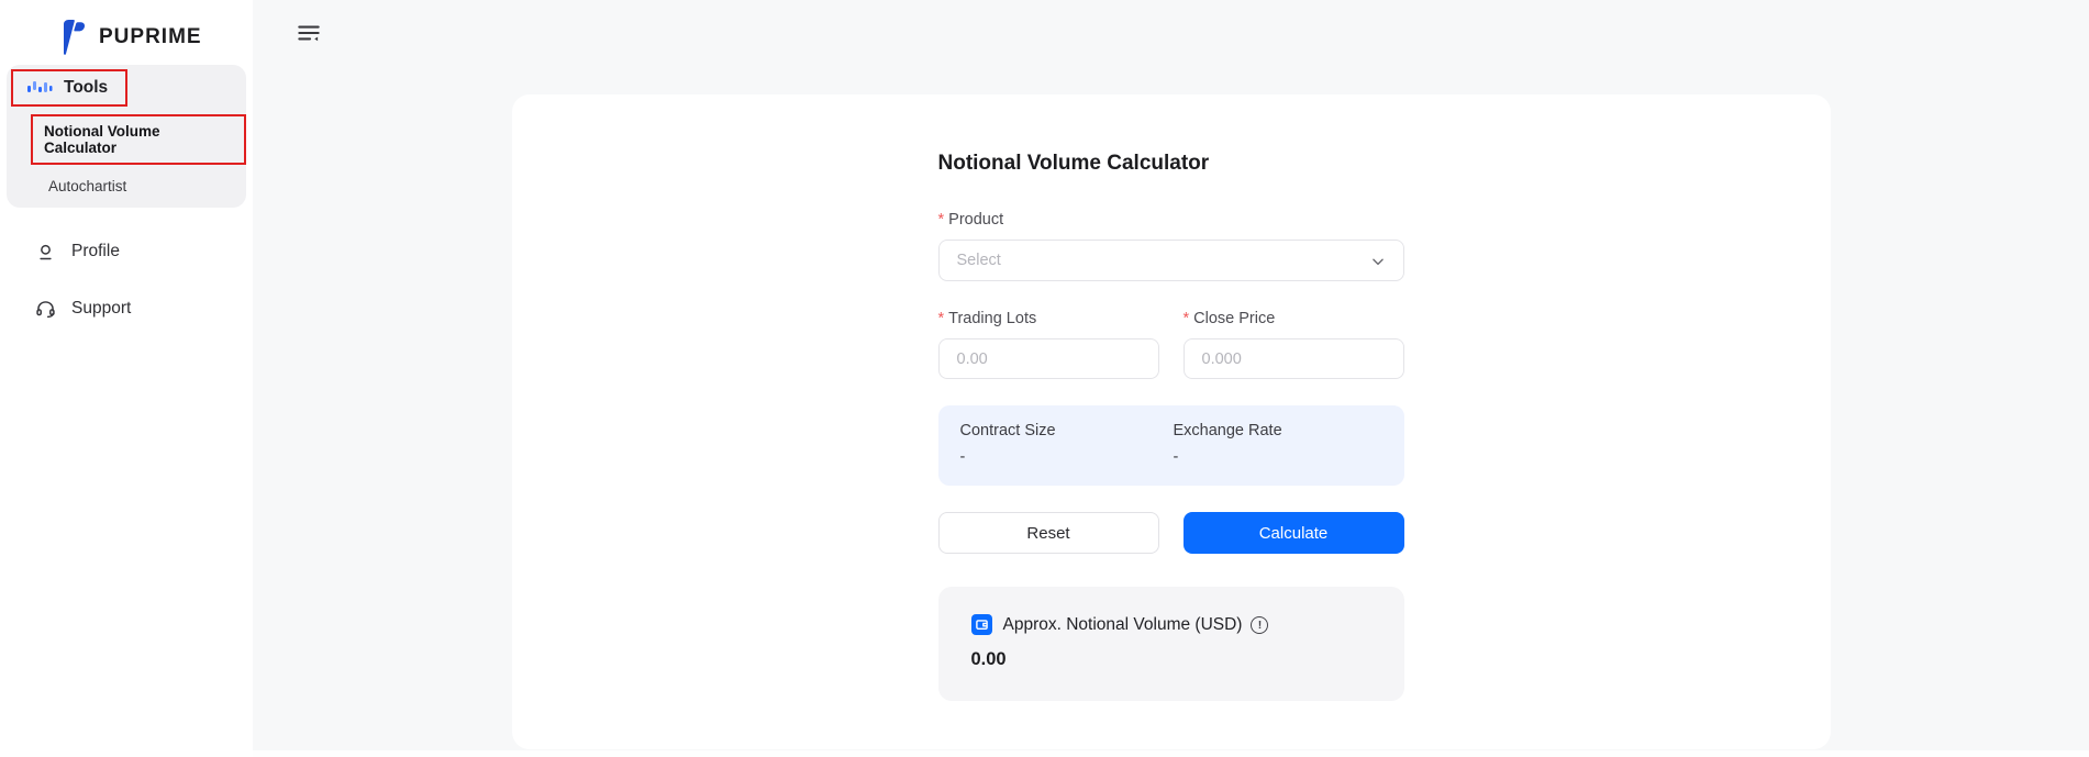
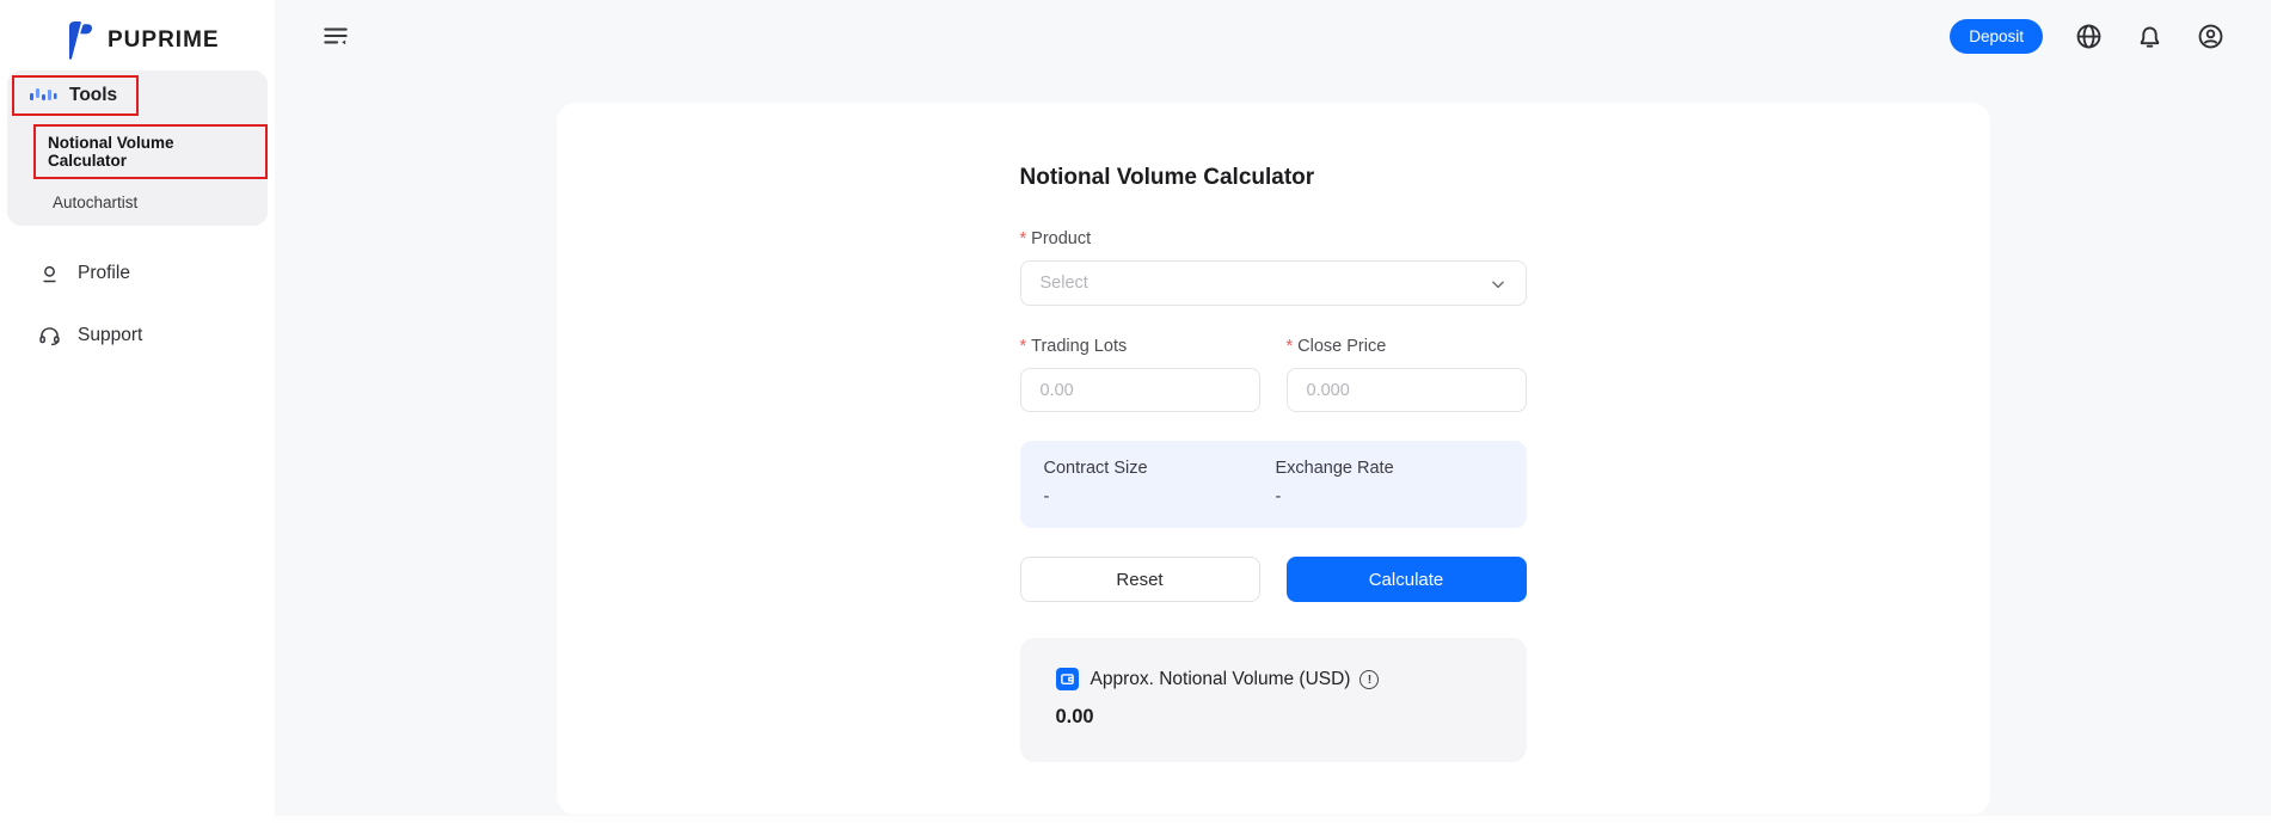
  PUPRIME
  Tools
  Notional Volume Calculator
  Autochartist
  Profile
  Support
+ Deposit
  Notional Volume Calculator
  * Product
  Select
  * Trading Lots
  0.00
  * Close Price
  0.000
  Contract Size
  -
  Exchange Rate
  -
  Reset
  Calculate
  Approx. Notional Volume (USD)
  !
  0.00
